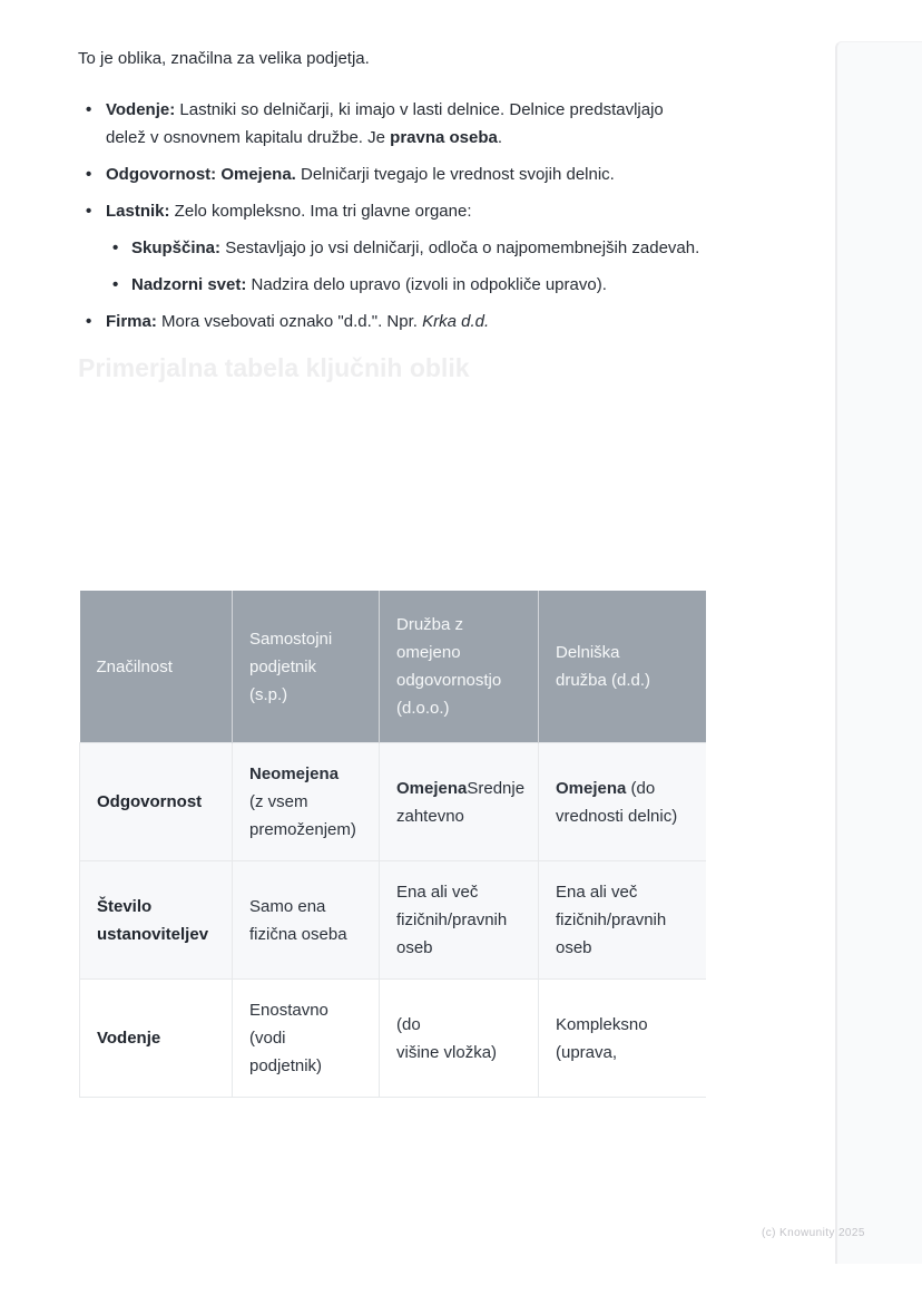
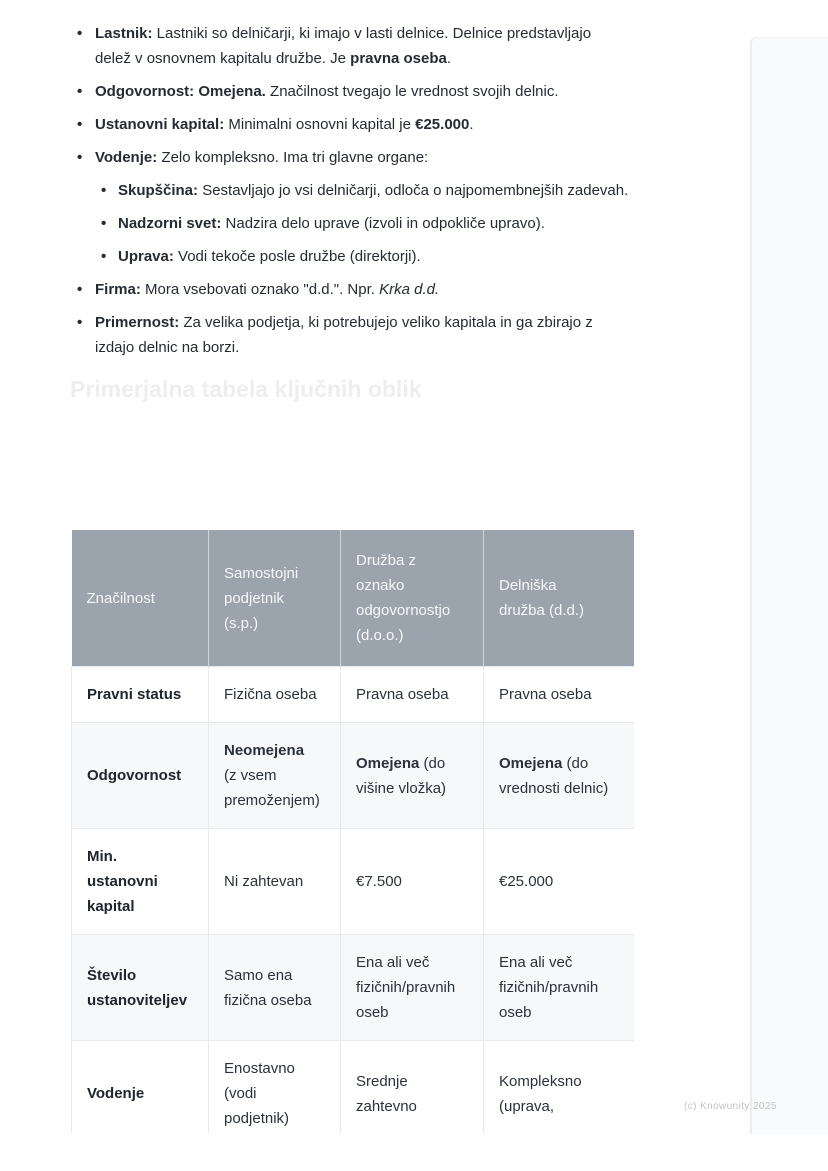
- To je oblika, značilna za velika podjetja.
- Vodenje: Lastniki so delničarji, ki imajo v lasti delnice. Delnice predstavljajo delež v osnovnem kapitalu družbe. Je pravna oseba.
+ Lastnik: Lastniki so delničarji, ki imajo v lasti delnice. Delnice predstavljajo delež v osnovnem kapitalu družbe. Je pravna oseba.
- Odgovornost: Omejena. Delničarji tvegajo le vrednost svojih delnic.
+ Odgovornost: Omejena. Značilnost tvegajo le vrednost svojih delnic.
+ Ustanovni kapital: Minimalni osnovni kapital je €25.000.
- Lastnik: Zelo kompleksno. Ima tri glavne organe:
+ Vodenje: Zelo kompleksno. Ima tri glavne organe:
  Skupščina: Sestavljajo jo vsi delničarji, odloča o najpomembnejših zadevah.
- Nadzorni svet: Nadzira delo upravo (izvoli in odpokliče upravo).
+ Nadzorni svet: Nadzira delo uprave (izvoli in odpokliče upravo).
+ Uprava: Vodi tekoče posle družbe (direktorji).
  Firma: Mora vsebovati oznako "d.d.". Npr. Krka d.d.
+ Primernost: Za velika podjetja, ki potrebujejo veliko kapitala in ga zbirajo z izdajo delnic na borzi.
- Značilnost	Samostojni podjetnik (s.p.)	Družba z omejeno odgovornostjo (d.o.o.)	Delniška družba (d.d.)
+ Značilnost	Samostojni podjetnik (s.p.)	Družba z oznako odgovornostjo (d.o.o.)	Delniška družba (d.d.)
+ Pravni status	Fizična oseba	Pravna oseba	Pravna oseba
- Odgovornost	Neomejena (z vsem premoženjem)	OmejenaSrednje zahtevno	Omejena (do vrednosti delnic)
+ Odgovornost	Neomejena (z vsem premoženjem)	Omejena (do višine vložka)	Omejena (do vrednosti delnic)
+ Min. ustanovni kapital	Ni zahtevan	€7.500	€25.000
  Število ustanoviteljev	Samo ena fizična oseba	Ena ali več fizičnih/pravnih oseb	Ena ali več fizičnih/pravnih oseb
- Vodenje	Enostavno (vodi podjetnik)	(do višine vložka)	Kompleksno (uprava,
+ Vodenje	Enostavno (vodi podjetnik)	Srednje zahtevno	Kompleksno (uprava,
  (c) Knowunity 2025
